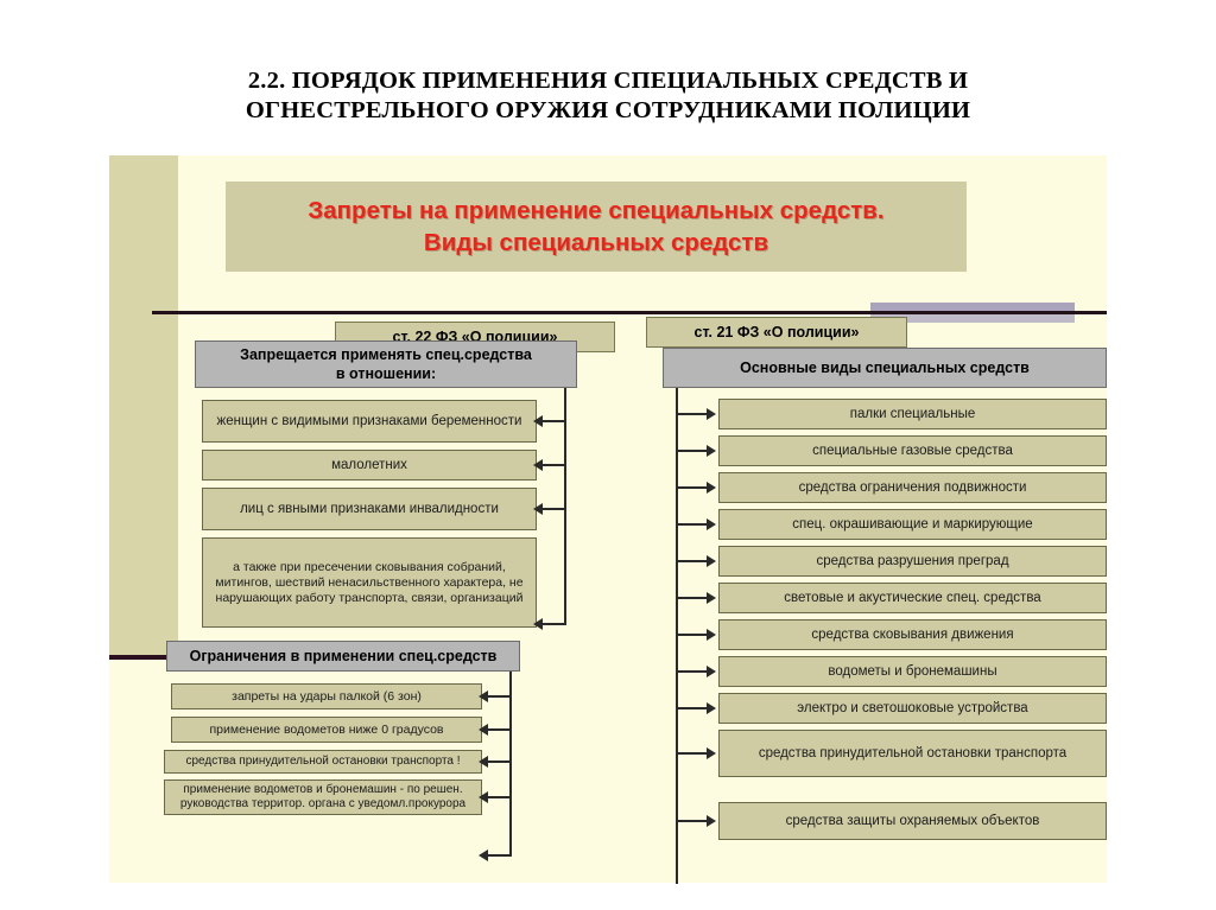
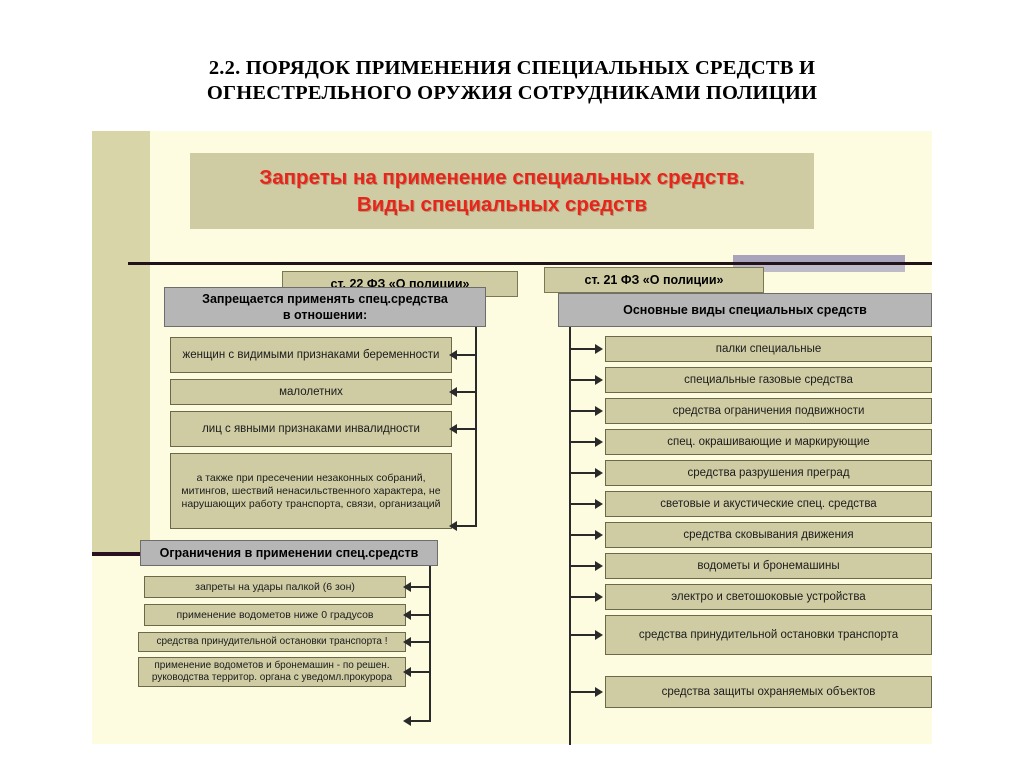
  2.2. ПОРЯДОК ПРИМЕНЕНИЯ СПЕЦИАЛЬНЫХ СРЕДСТВ И
  ОГНЕСТРЕЛЬНОГО ОРУЖИЯ СОТРУДНИКАМИ ПОЛИЦИИ
  Запреты на применение специальных средств.
  Виды специальных средств
  ст. 22 ФЗ «О полиции»
  Запрещается применять спец.средства
  в отношении:
  женщин с видимыми признаками беременности
  малолетних
  лиц с явными признаками инвалидности
- а также при пресечении сковывания собраний, митингов, шествий ненасильственного характера, не нарушающих работу транспорта, связи, организаций
+ а также при пресечении незаконных собраний, митингов, шествий ненасильственного характера, не нарушающих работу транспорта, связи, организаций
  Ограничения в применении спец.средств
  запреты на удары палкой (6 зон)
  применение водометов ниже 0 градусов
  средства принудительной остановки транспорта !
  применение водометов и бронемашин - по решен. руководства территор. органа с уведомл.прокурора
  ст. 21 ФЗ «О полиции»
  Основные виды специальных средств
  палки специальные
  специальные газовые средства
  средства ограничения подвижности
  спец. окрашивающие и маркирующие
  средства разрушения преград
  световые и акустические спец. средства
  средства сковывания движения
  водометы и бронемашины
  электро и светошоковые устройства
  средства принудительной остановки транспорта
  средства защиты охраняемых объектов
